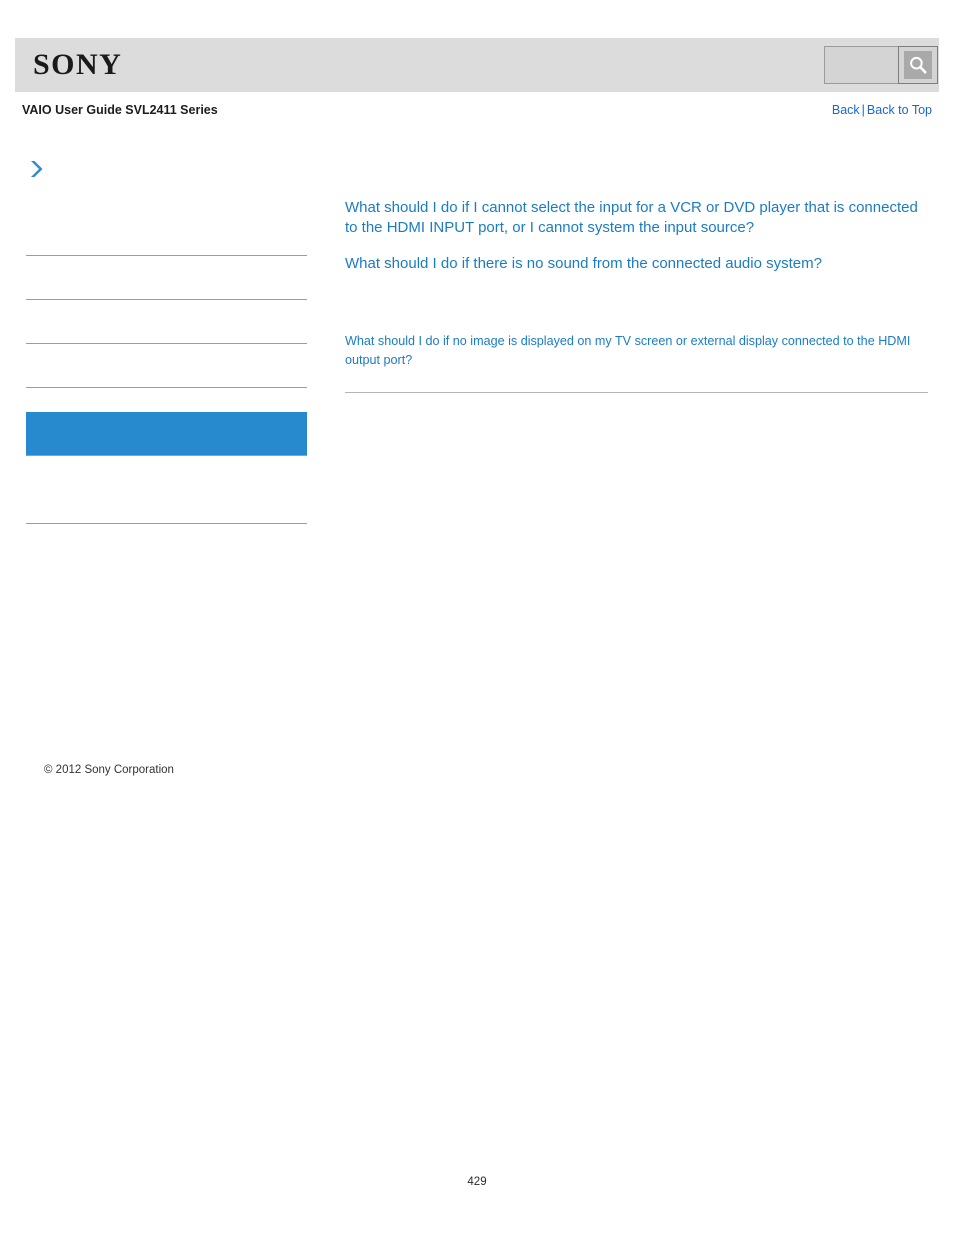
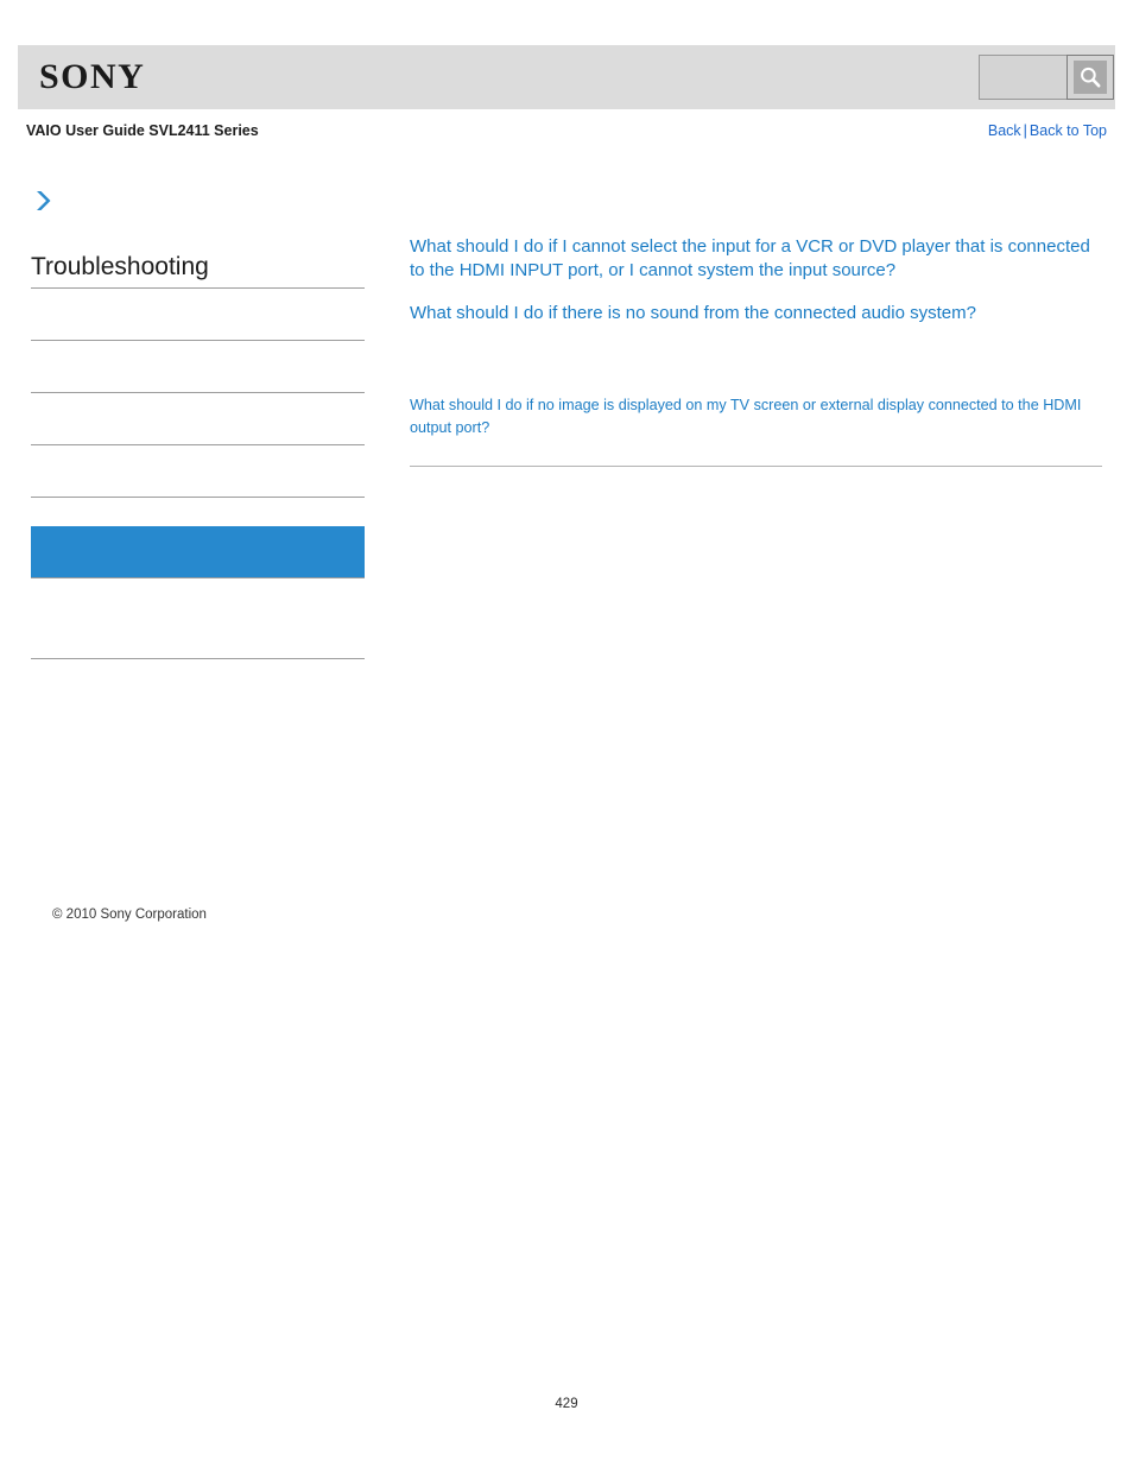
  SONY
  VAIO User Guide SVL2411 Series
  Back | Back to Top
+ Troubleshooting
- © 2012 Sony Corporation
+ © 2010 Sony Corporation
  What should I do if I cannot select the input for a VCR or DVD player that is connected to the HDMI INPUT port, or I cannot system the input source?
  What should I do if there is no sound from the connected audio system?
  What should I do if no image is displayed on my TV screen or external display connected to the HDMI output port?
  429
